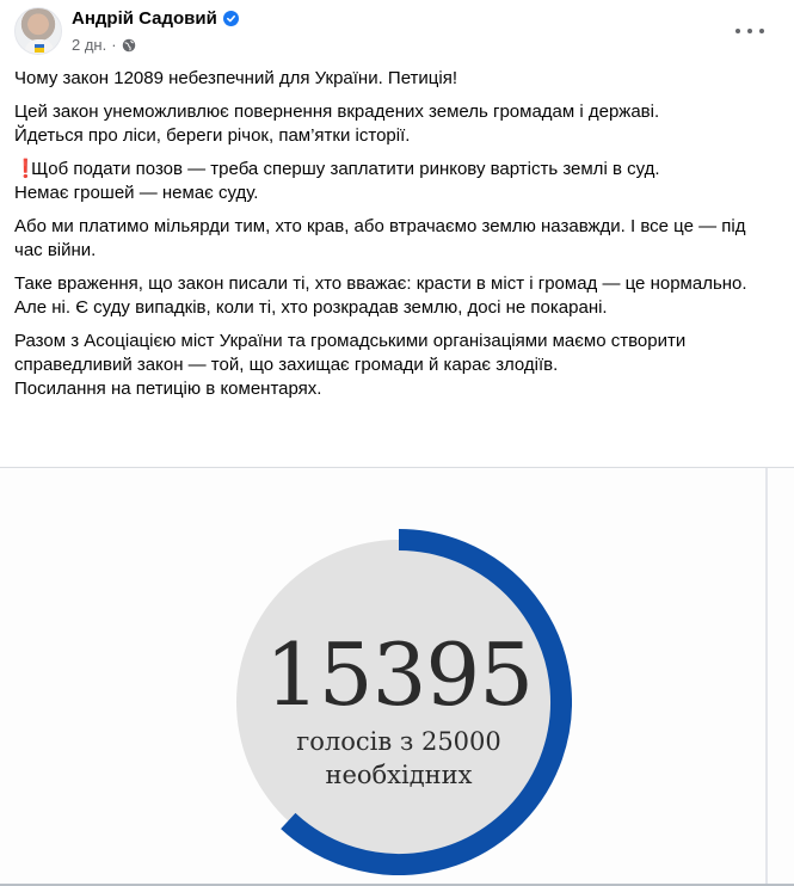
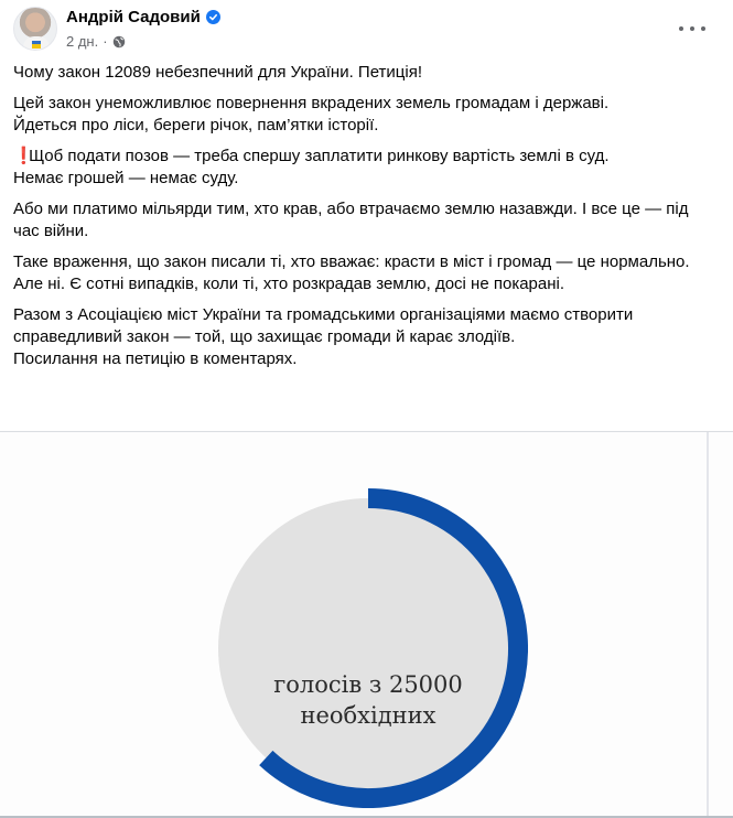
  Андрій Садовий
  2 дн.
  ·
  Чому закон 12089 небезпечний для України. Петиція!
  Цей закон унеможливлює повернення вкрадених земель громадам і державі.
  Йдеться про ліси, береги річок, пам’ятки історії.
  ❗ Щоб подати позов — треба спершу заплатити ринкову вартість землі в суд.
  Немає грошей — немає суду.
  Або ми платимо мільярди тим, хто крав, або втрачаємо землю назавжди. І все це — під час війни.
  Таке враження, що закон писали ті, хто вважає: красти в міст і громад — це нормально.
- Але ні. Є суду випадків, коли ті, хто розкрадав землю, досі не покарані.
+ Але ні. Є сотні випадків, коли ті, хто розкрадав землю, досі не покарані.
  Разом з Асоціацією міст України та громадськими організаціями маємо створити справедливий закон — той, що захищає громади й карає злодіїв.
  Посилання на петицію в коментарях.
- 15395
  голосів з 25000
  необхідних
